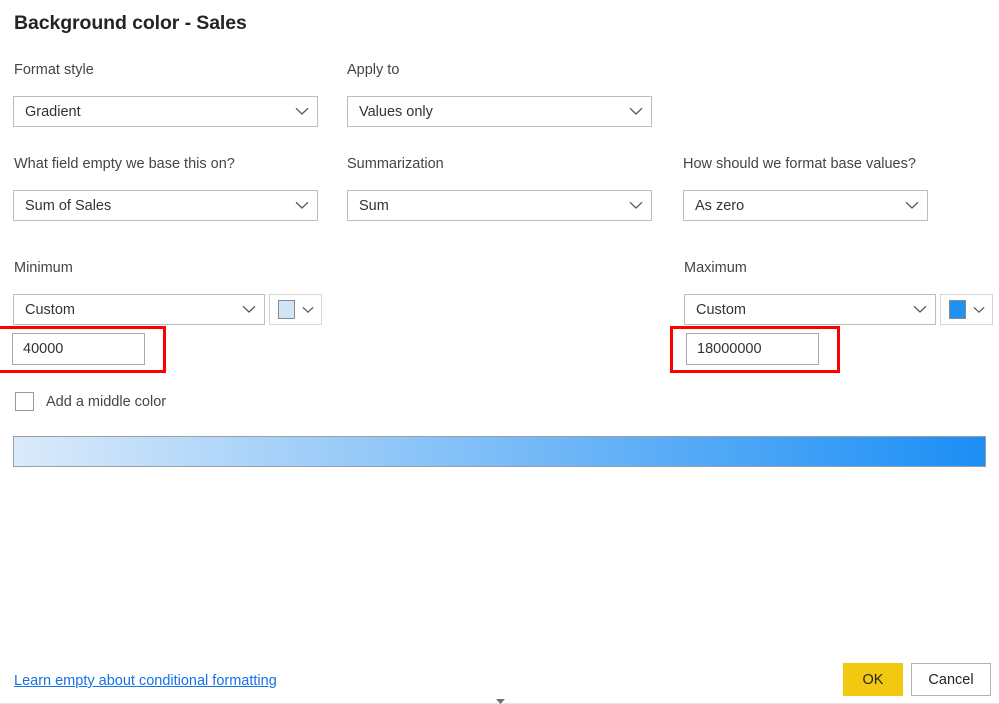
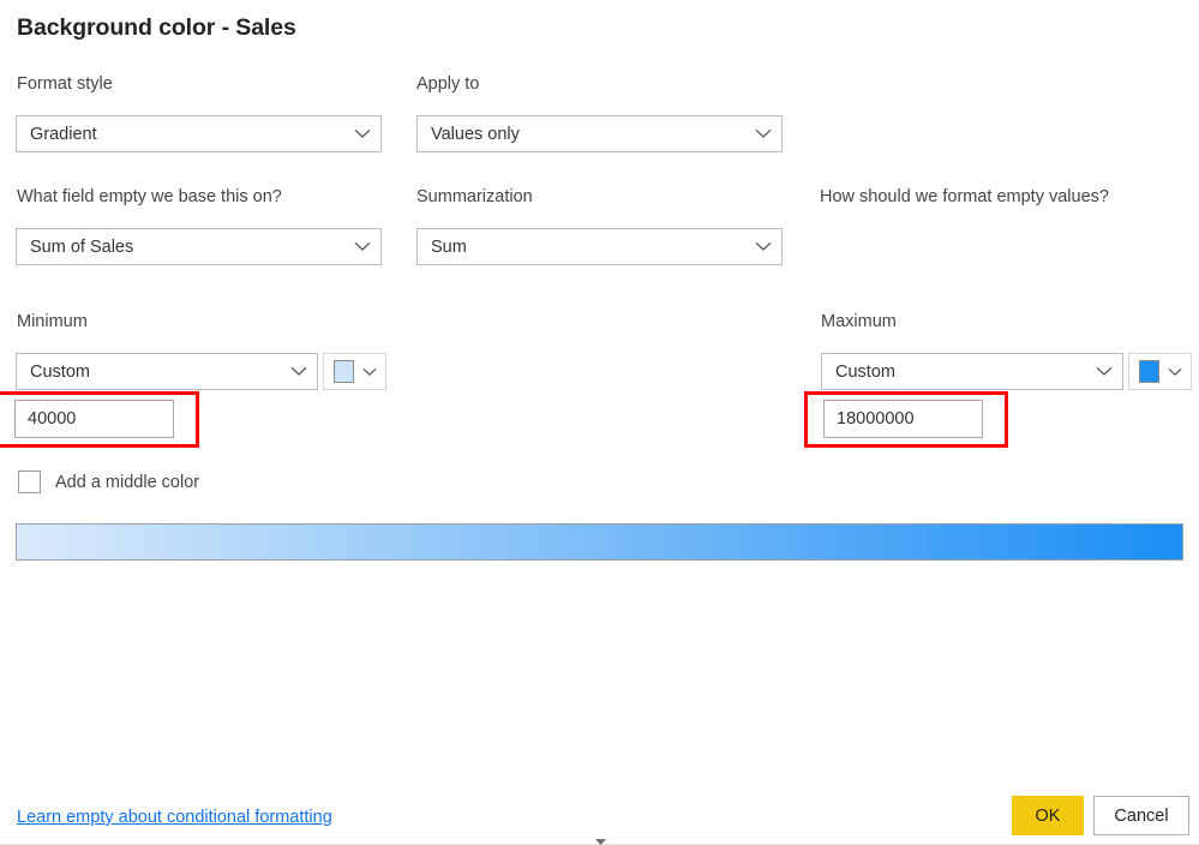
  Background color - Sales
  Format style
  Gradient
  Apply to
  Values only
  What field empty we base this on?
  Sum of Sales
  Summarization
  Sum
- How should we format base values?
+ How should we format empty values?
- As zero
  Minimum
  Custom
  40000
  Maximum
  Custom
  18000000
  Add a middle color
  Learn empty about conditional formatting
  OK
  Cancel
